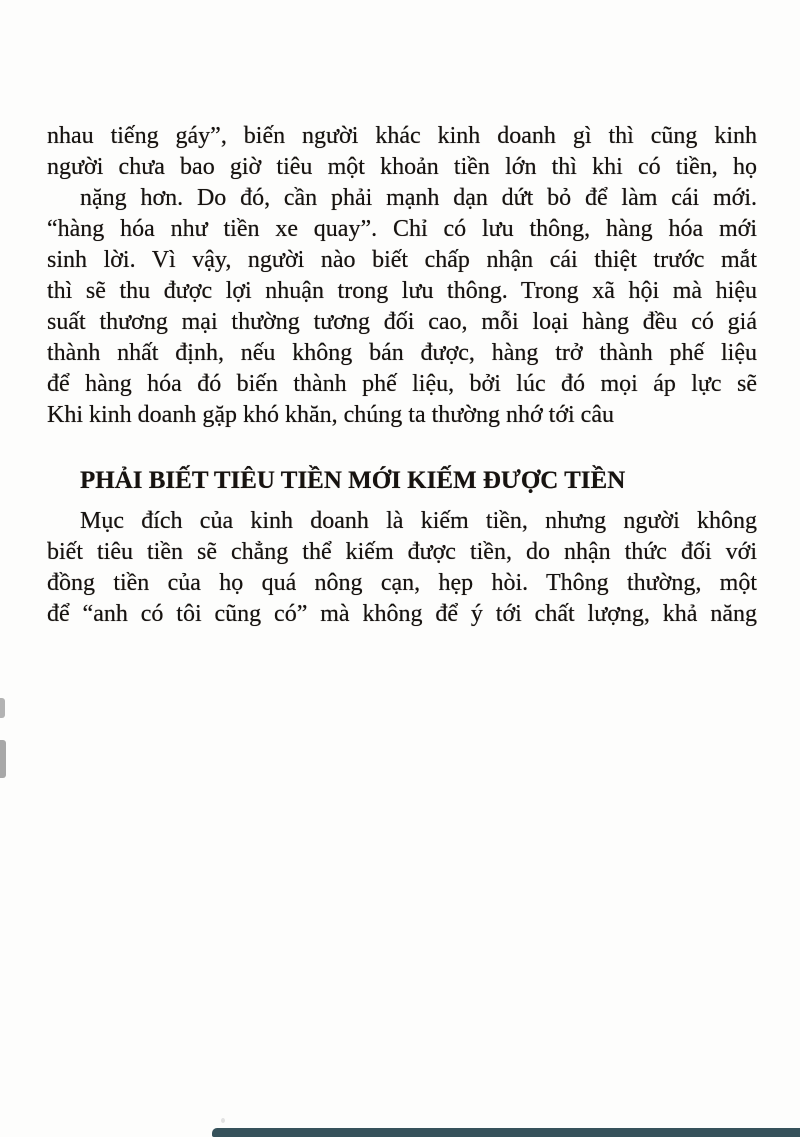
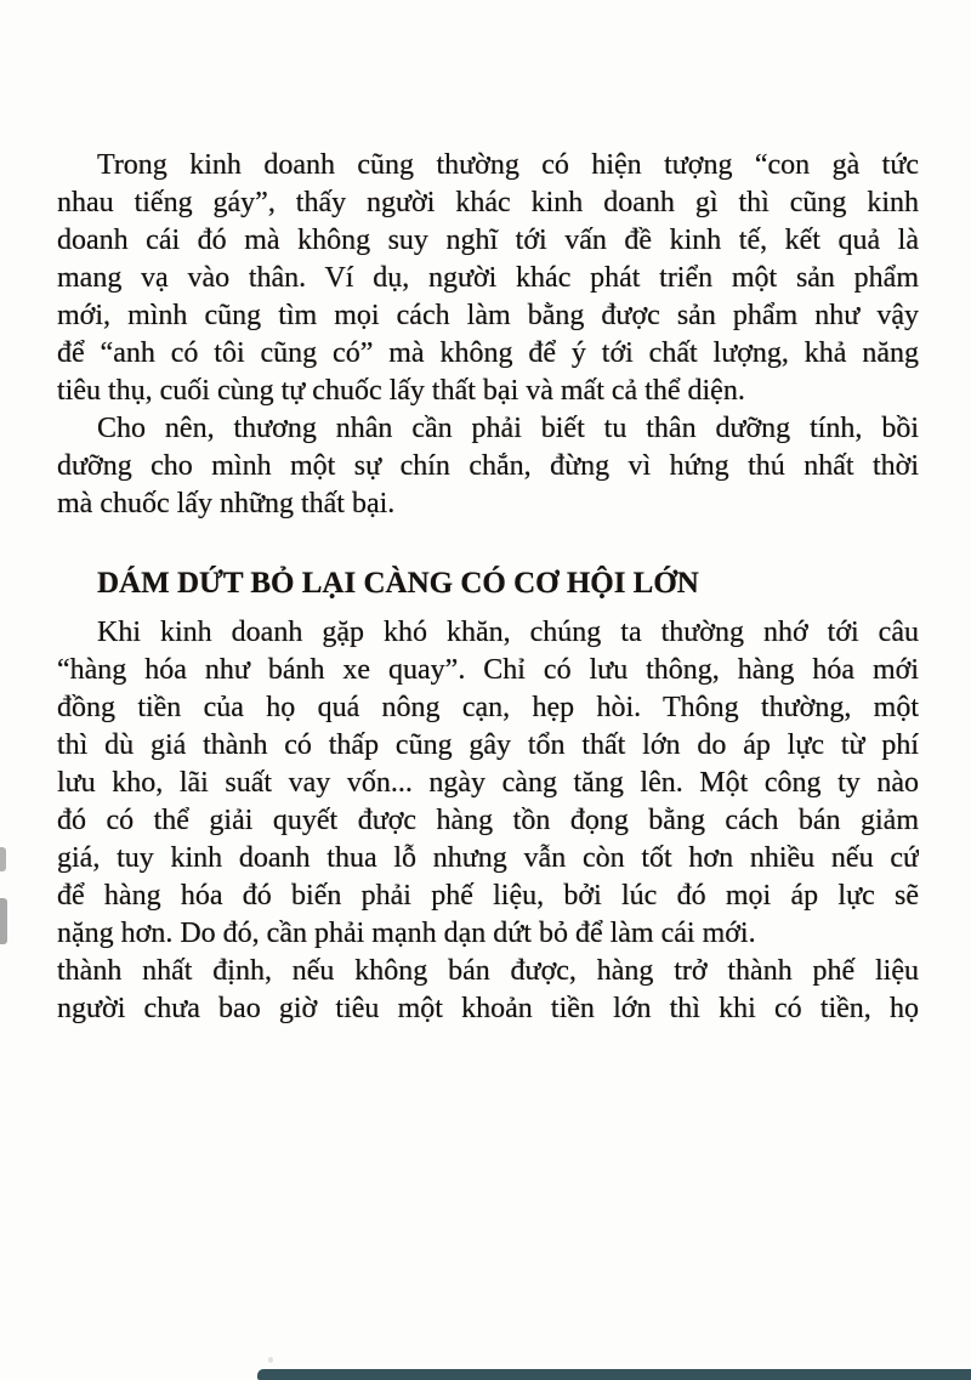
+ Trong kinh doanh cũng thường có hiện tượng “con gà tức
- nhau tiếng gáy”, biến người khác kinh doanh gì thì cũng kinh
+ nhau tiếng gáy”, thấy người khác kinh doanh gì thì cũng kinh
+ doanh cái đó mà không suy nghĩ tới vấn đề kinh tế, kết quả là
+ mang vạ vào thân. Ví dụ, người khác phát triển một sản phẩm
+ mới, mình cũng tìm mọi cách làm bằng được sản phẩm như vậy
- người chưa bao giờ tiêu một khoản tiền lớn thì khi có tiền, họ
+ để “anh có tôi cũng có” mà không để ý tới chất lượng, khả năng
+ tiêu thụ, cuối cùng tự chuốc lấy thất bại và mất cả thể diện.
+ Cho nên, thương nhân cần phải biết tu thân dưỡng tính, bồi
+ dưỡng cho mình một sự chín chắn, đừng vì hứng thú nhất thời
+ mà chuốc lấy những thất bại.
+ DÁM DỨT BỎ LẠI CÀNG CÓ CƠ HỘI LỚN
- nặng hơn. Do đó, cần phải mạnh dạn dứt bỏ để làm cái mới.
+ Khi kinh doanh gặp khó khăn, chúng ta thường nhớ tới câu
- “hàng hóa như tiền xe quay”. Chỉ có lưu thông, hàng hóa mới
+ “hàng hóa như bánh xe quay”. Chỉ có lưu thông, hàng hóa mới
- sinh lời. Vì vậy, người nào biết chấp nhận cái thiệt trước mắt
- thì sẽ thu được lợi nhuận trong lưu thông. Trong xã hội mà hiệu
- suất thương mại thường tương đối cao, mỗi loại hàng đều có giá
- thành nhất định, nếu không bán được, hàng trở thành phế liệu
+ đồng tiền của họ quá nông cạn, hẹp hòi. Thông thường, một
+ thì dù giá thành có thấp cũng gây tổn thất lớn do áp lực từ phí
+ lưu kho, lãi suất vay vốn... ngày càng tăng lên. Một công ty nào
+ đó có thể giải quyết được hàng tồn đọng bằng cách bán giảm
+ giá, tuy kinh doanh thua lỗ nhưng vẫn còn tốt hơn nhiều nếu cứ
- để hàng hóa đó biến thành phế liệu, bởi lúc đó mọi áp lực sẽ
+ để hàng hóa đó biến phải phế liệu, bởi lúc đó mọi áp lực sẽ
- Khi kinh doanh gặp khó khăn, chúng ta thường nhớ tới câu
+ nặng hơn. Do đó, cần phải mạnh dạn dứt bỏ để làm cái mới.
- PHẢI BIẾT TIÊU TIỀN MỚI KIẾM ĐƯỢC TIỀN
- Mục đích của kinh doanh là kiếm tiền, nhưng người không
- biết tiêu tiền sẽ chẳng thể kiếm được tiền, do nhận thức đối với
- đồng tiền của họ quá nông cạn, hẹp hòi. Thông thường, một
+ thành nhất định, nếu không bán được, hàng trở thành phế liệu
- để “anh có tôi cũng có” mà không để ý tới chất lượng, khả năng
+ người chưa bao giờ tiêu một khoản tiền lớn thì khi có tiền, họ
